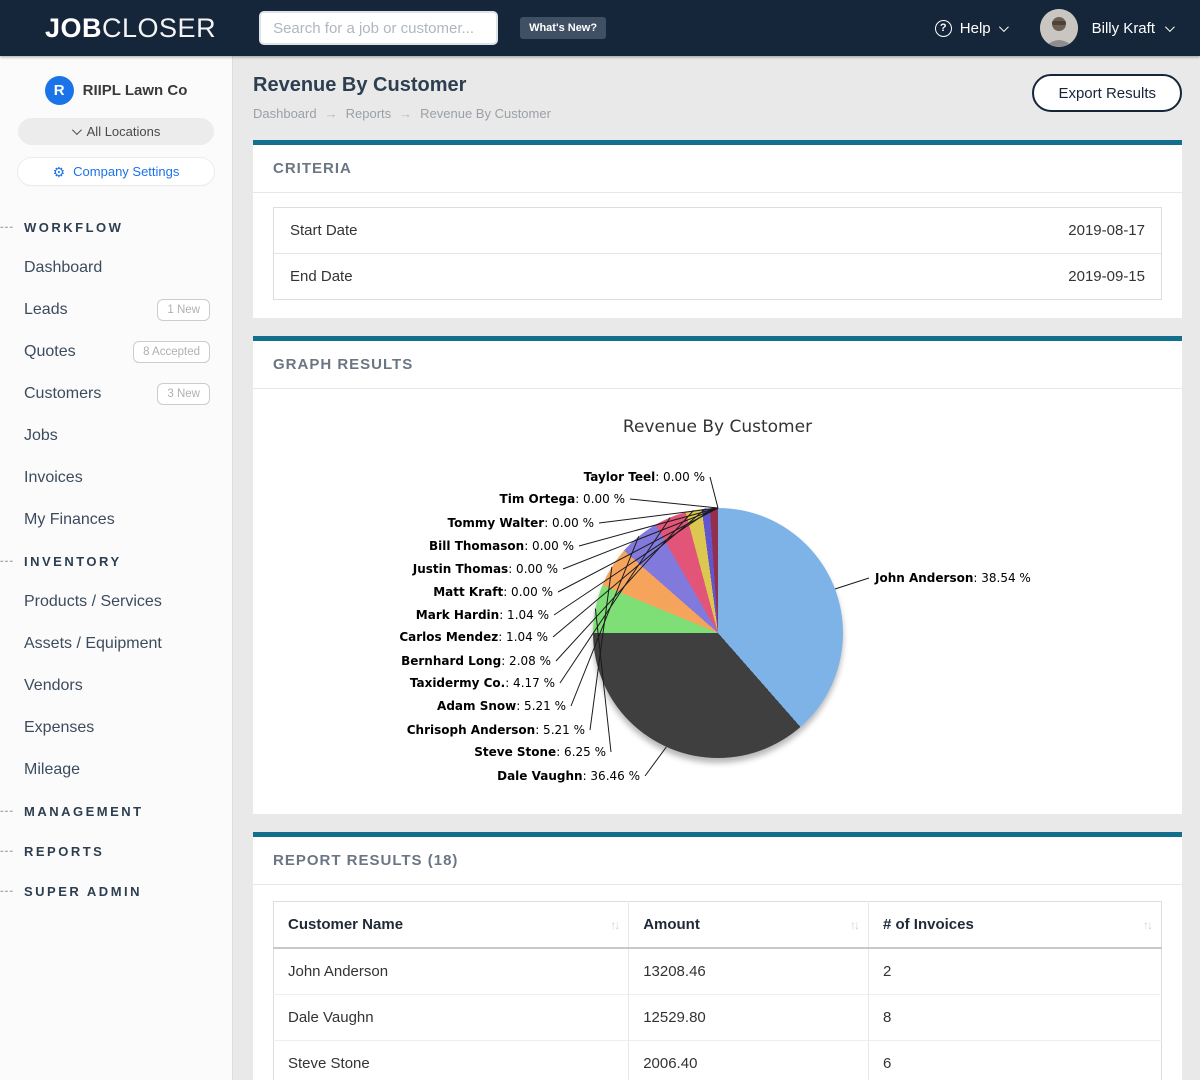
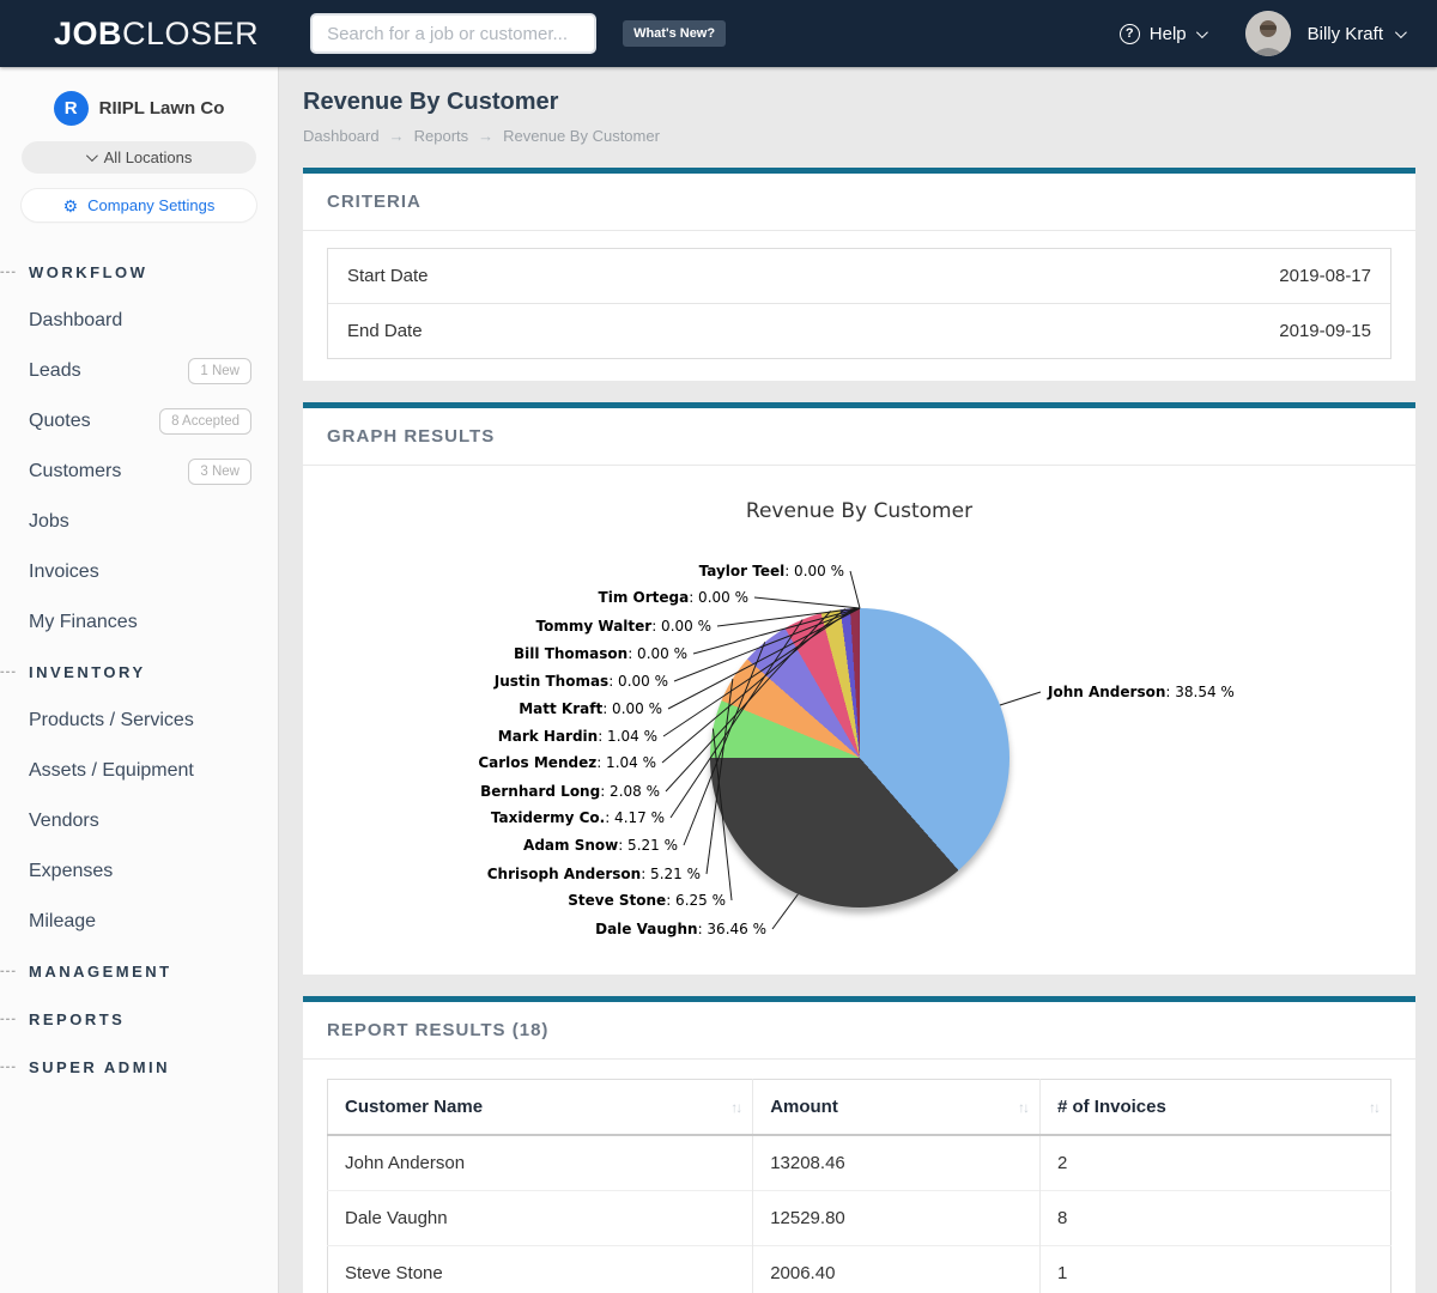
  JOBCLOSER
  Search for a job or customer...
  What's New?
  ?
  Help
  Billy Kraft
  R
  RIIPL Lawn Co
  All Locations
  ⚙
  Company Settings
  ---
  WORKFLOW
  Dashboard
  Leads
  1 New
  Quotes
  8 Accepted
  Customers
  3 New
  Jobs
  Invoices
  My Finances
  ---
  INVENTORY
  Products / Services
  Assets / Equipment
  Vendors
  Expenses
  Mileage
  ---
  MANAGEMENT
  ---
  REPORTS
  ---
  SUPER ADMIN
  Revenue By Customer
  Dashboard
  →
  Reports
  →
  Revenue By Customer
- Export Results
  CRITERIA
  Start Date
  2019-08-17
  End Date
  2019-09-15
  GRAPH RESULTS
  Revenue By Customer
  John Anderson: 38.54 %
  Dale Vaughn: 36.46 %
  Steve Stone: 6.25 %
  Chrisoph Anderson: 5.21 %
  Adam Snow: 5.21 %
  Taxidermy Co.: 4.17 %
  Bernhard Long: 2.08 %
  Carlos Mendez: 1.04 %
  Mark Hardin: 1.04 %
  Matt Kraft: 0.00 %
  Justin Thomas: 0.00 %
  Bill Thomason: 0.00 %
  Tommy Walter: 0.00 %
  Tim Ortega: 0.00 %
  Taylor Teel: 0.00 %
  REPORT RESULTS (18)
  Customer Name ↑↓	Amount ↑↓	# of Invoices ↑↓
  John Anderson	13208.46	2
  Dale Vaughn	12529.80	8
- Steve Stone	2006.40	6
+ Steve Stone	2006.40	1
